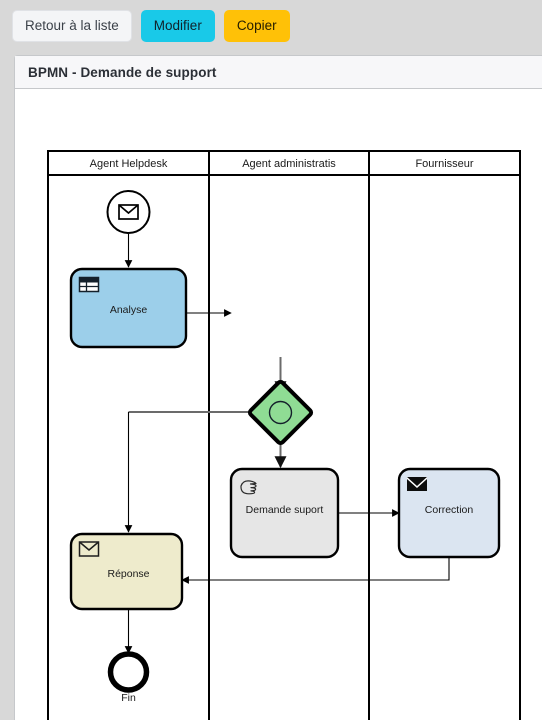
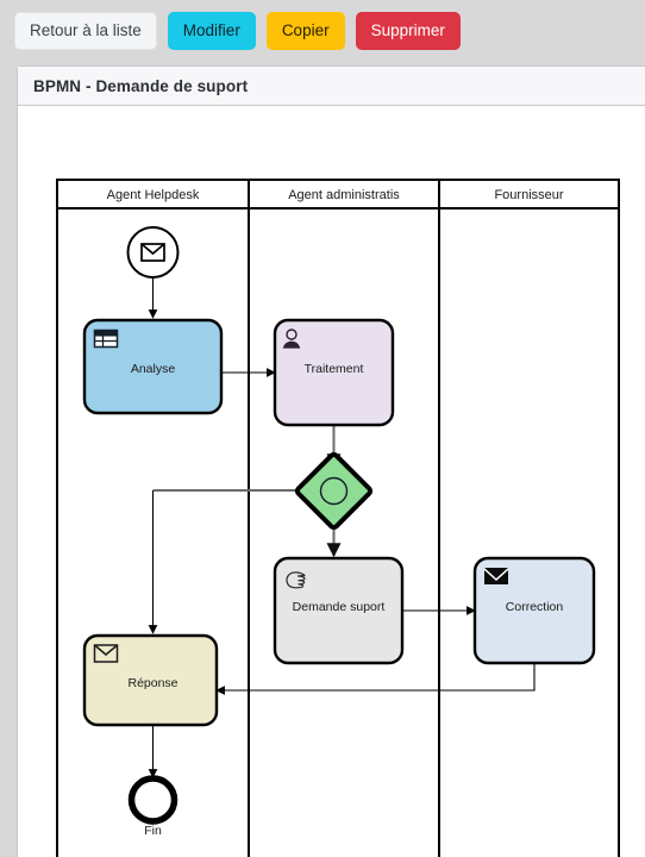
  Retour à la liste
  Modifier
  Copier
+ Supprimer
- BPMN - Demande de support
+ BPMN - Demande de suport
  Agent Helpdesk
  Agent administratis
  Fournisseur
  Analyse
+ Traitement
  Demande suport
  Correction
  Réponse
  Fin
